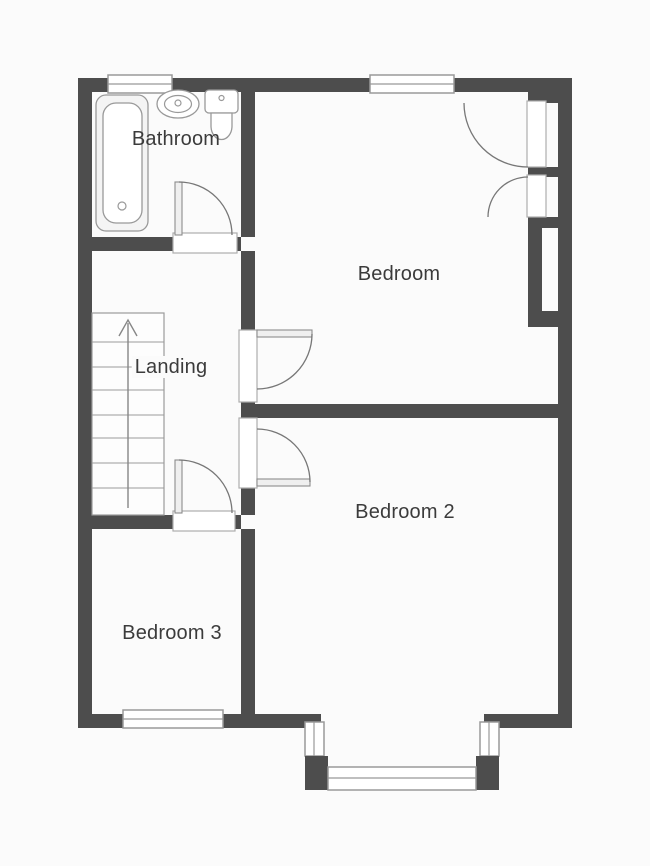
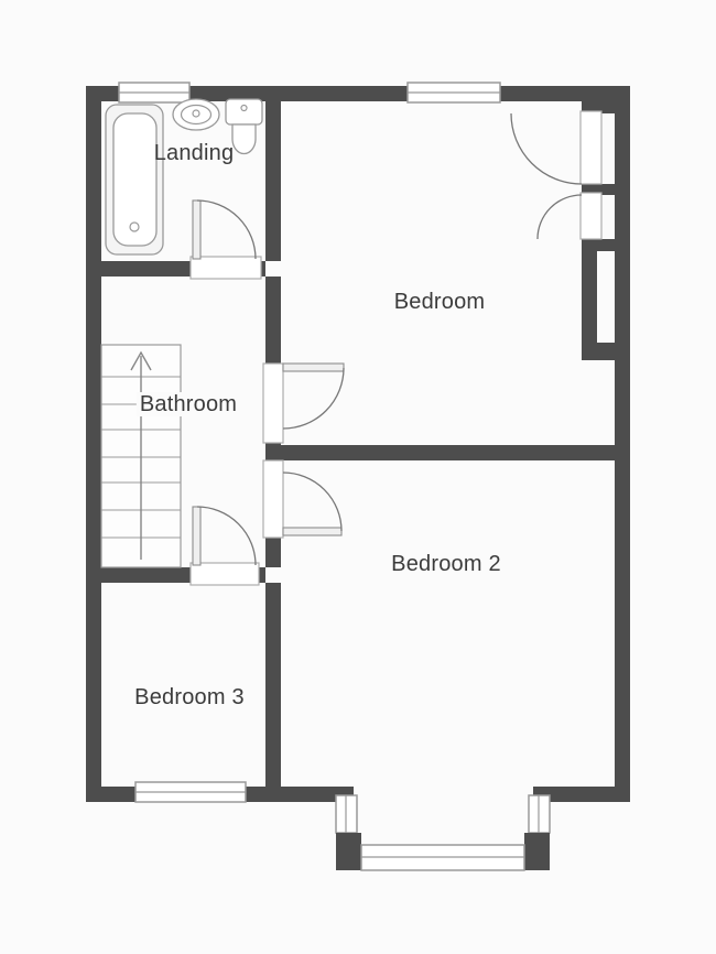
- Bathroom
+ Landing
  Bedroom
- Landing
+ Bathroom
  Bedroom 2
  Bedroom 3
